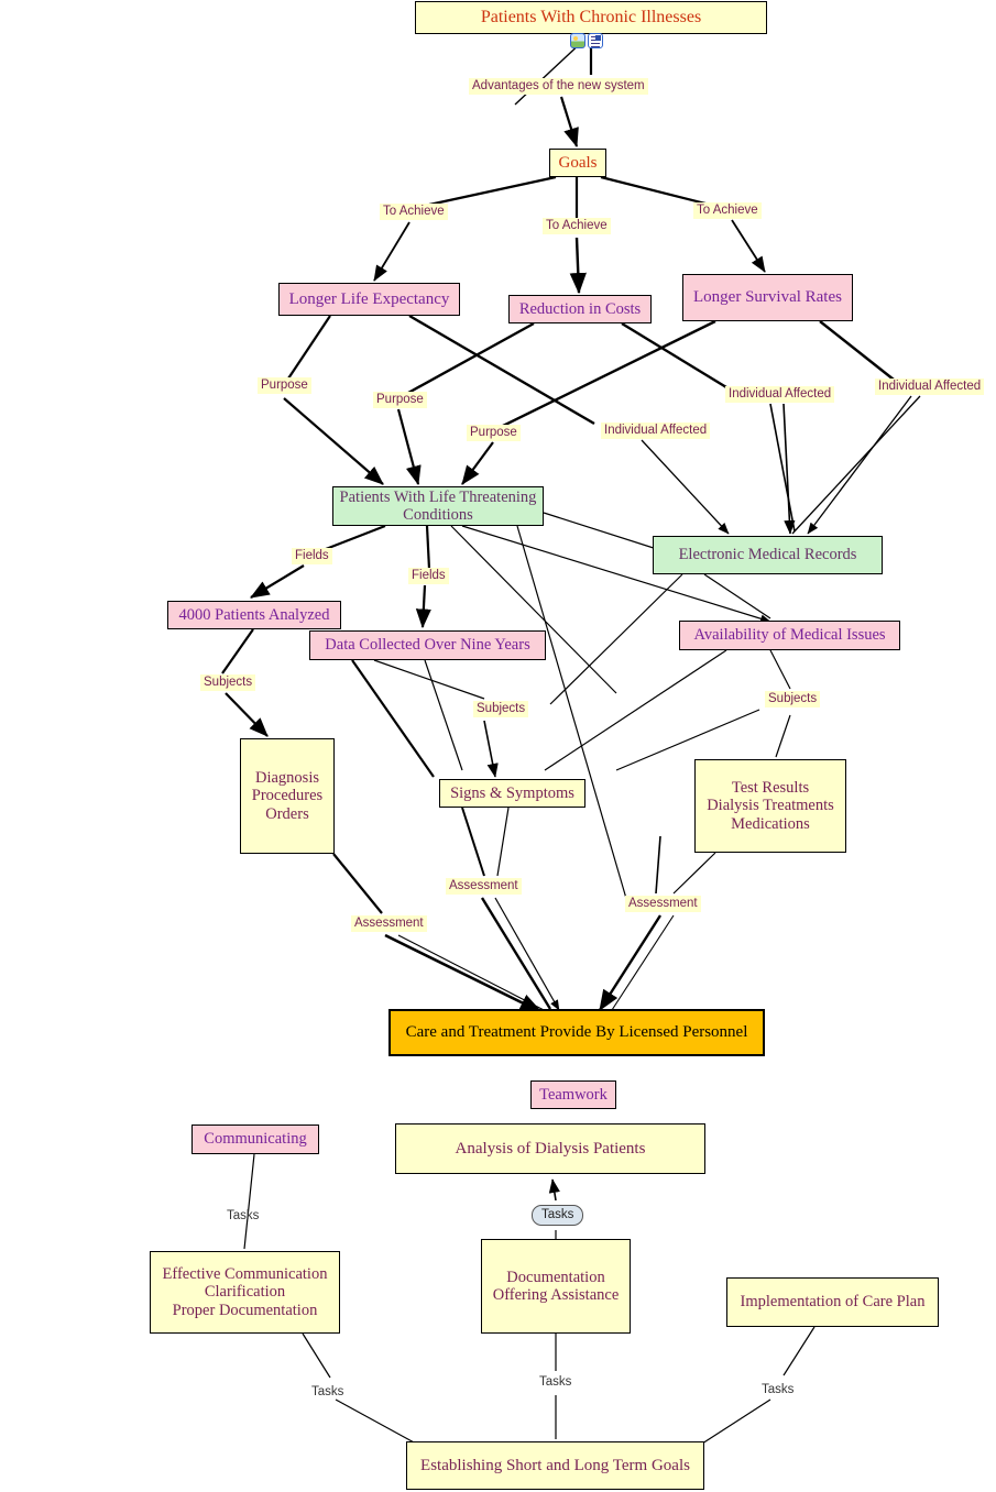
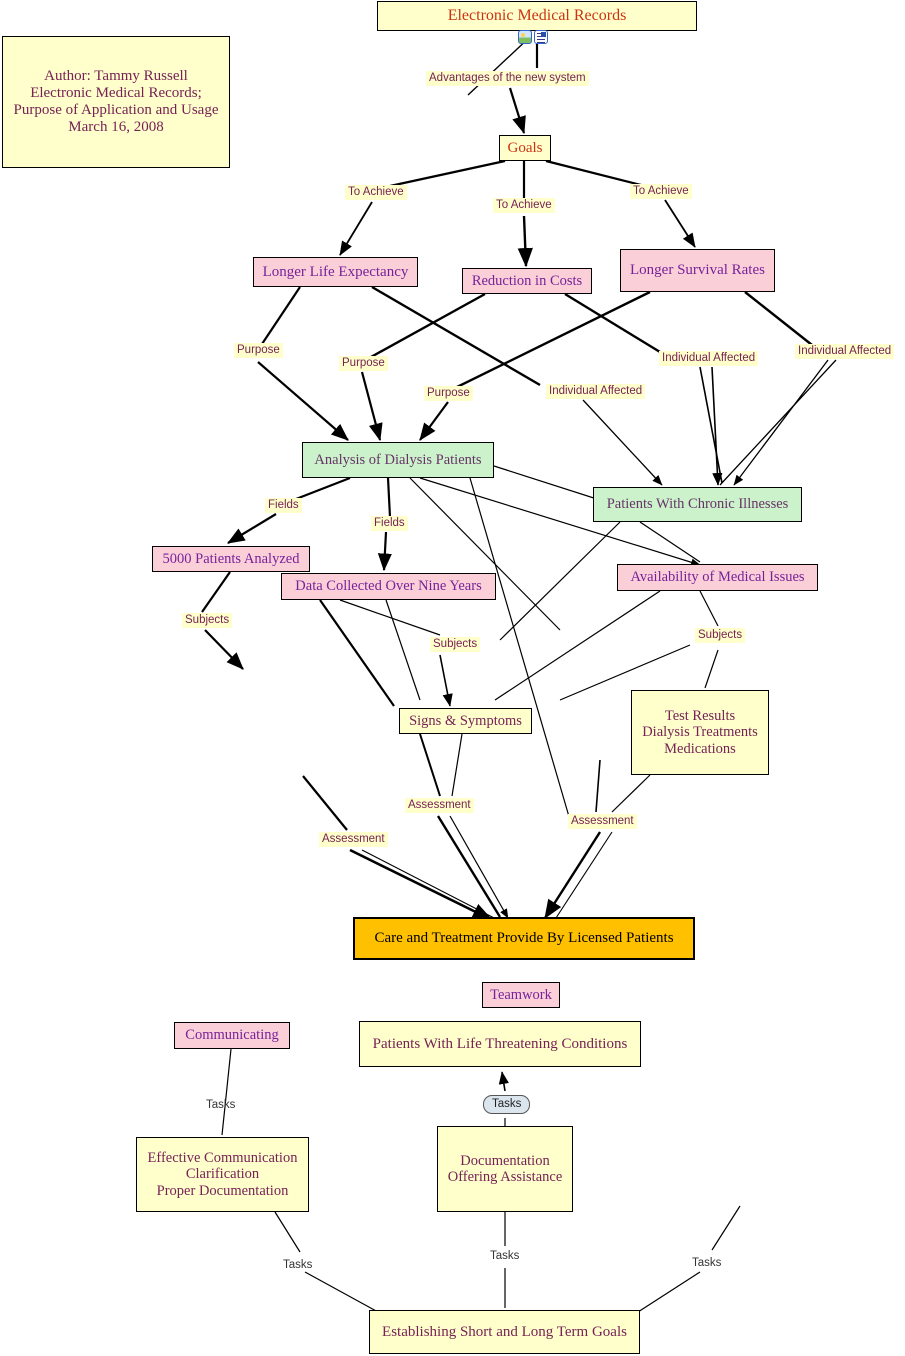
- Patients With Chronic Illnesses
+ Electronic Medical Records
+ Author: Tammy Russell
+ Electronic Medical Records;
+ Purpose of Application and Usage
+ March 16, 2008
  Goals
  Longer Life Expectancy
  Reduction in Costs
  Longer Survival Rates
- Patients With Life Threatening Conditions
+ Analysis of Dialysis Patients
- Electronic Medical Records
+ Patients With Chronic Illnesses
- 4000 Patients Analyzed
+ 5000 Patients Analyzed
  Data Collected Over Nine Years
  Availability of Medical Issues
- Diagnosis
- Procedures
- Orders
  Signs & Symptoms
  Test Results
  Dialysis Treatments
  Medications
- Care and Treatment Provide By Licensed Personnel
+ Care and Treatment Provide By Licensed Patients
  Teamwork
  Communicating
- Analysis of Dialysis Patients
+ Patients With Life Threatening Conditions
  Effective Communication
  Clarification
  Proper Documentation
  Documentation
  Offering Assistance
- Implementation of Care Plan
  Establishing Short and Long Term Goals
  Advantages of the new system
  To Achieve
  To Achieve
  To Achieve
  Purpose
  Purpose
  Purpose
  Individual Affected
  Individual Affected
  Individual Affected
  Fields
  Fields
  Subjects
  Subjects
  Subjects
  Assessment
  Assessment
  Assessment
  Tasks
  Tasks
  Tasks
  Tasks
  Tasks
